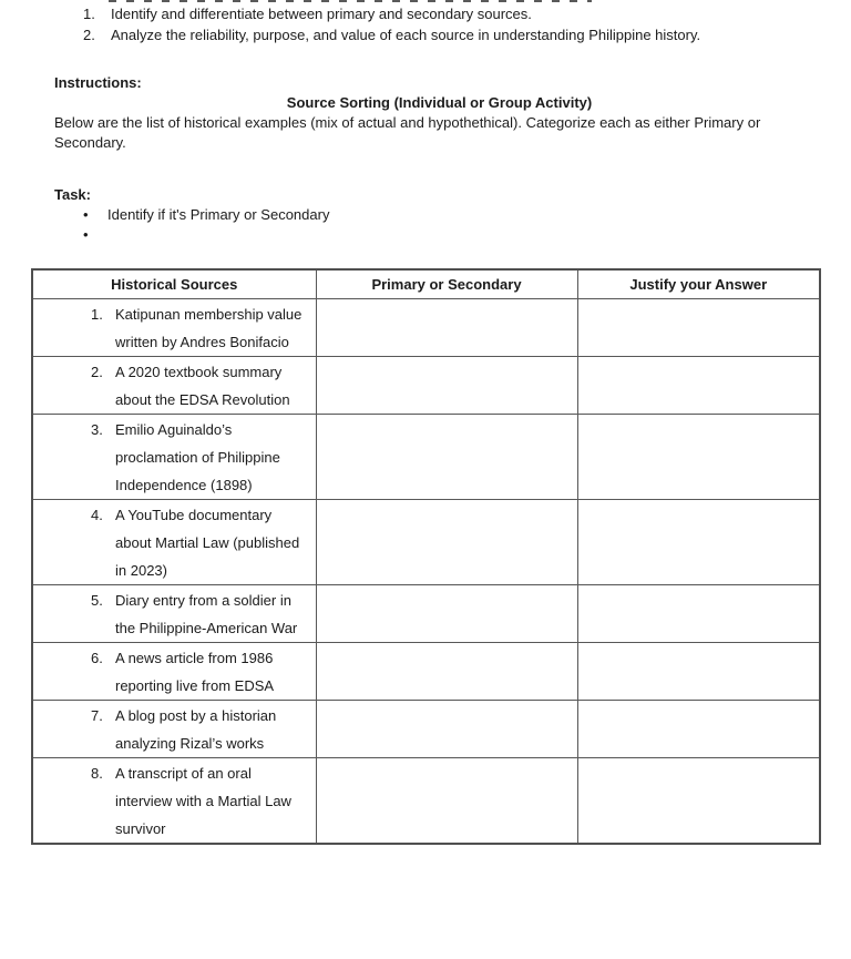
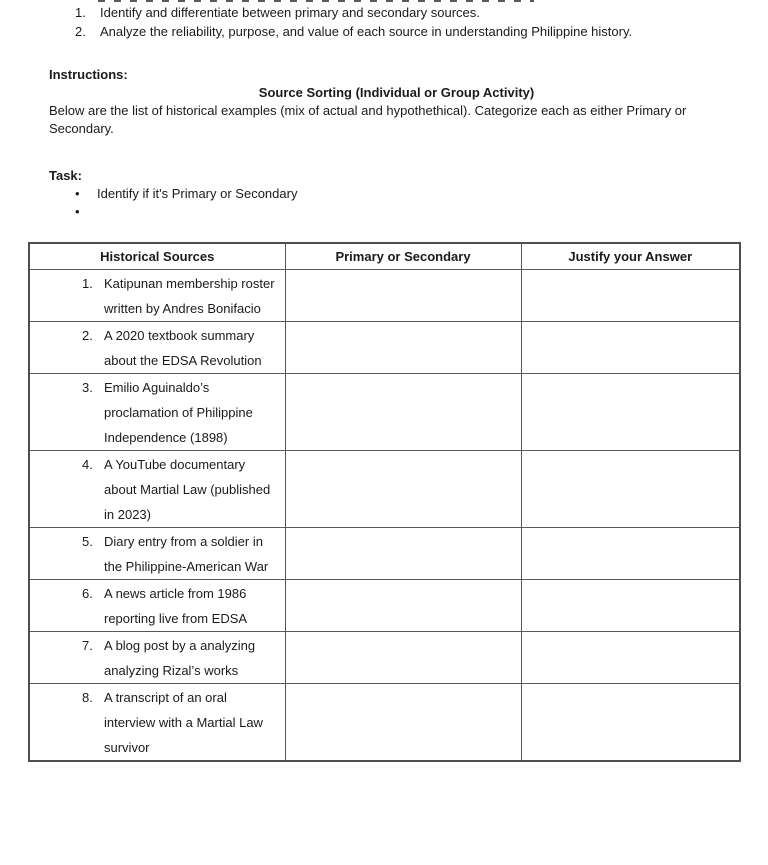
  1.
  Identify and differentiate between primary and secondary sources.
  2.
  Analyze the reliability, purpose, and value of each source in understanding Philippine history.
  Instructions:
  Source Sorting (Individual or Group Activity)
  Below are the list of historical examples (mix of actual and hypothethical). Categorize each as either Primary or Secondary.
  Task:
  •
  Identify if it's Primary or Secondary
  •
  Historical Sources	Primary or Secondary	Justify your Answer
- 1. Katipunan membership value written by Andres Bonifacio
+ 1. Katipunan membership roster written by Andres Bonifacio
  2. A 2020 textbook summary about the EDSA Revolution
  3. Emilio Aguinaldo’s proclamation of Philippine Independence (1898)
  4. A YouTube documentary about Martial Law (published in 2023)
  5. Diary entry from a soldier in the Philippine-American War
  6. A news article from 1986 reporting live from EDSA
- 7. A blog post by a historian analyzing Rizal’s works
+ 7. A blog post by a analyzing analyzing Rizal’s works
  8. A transcript of an oral interview with a Martial Law survivor
